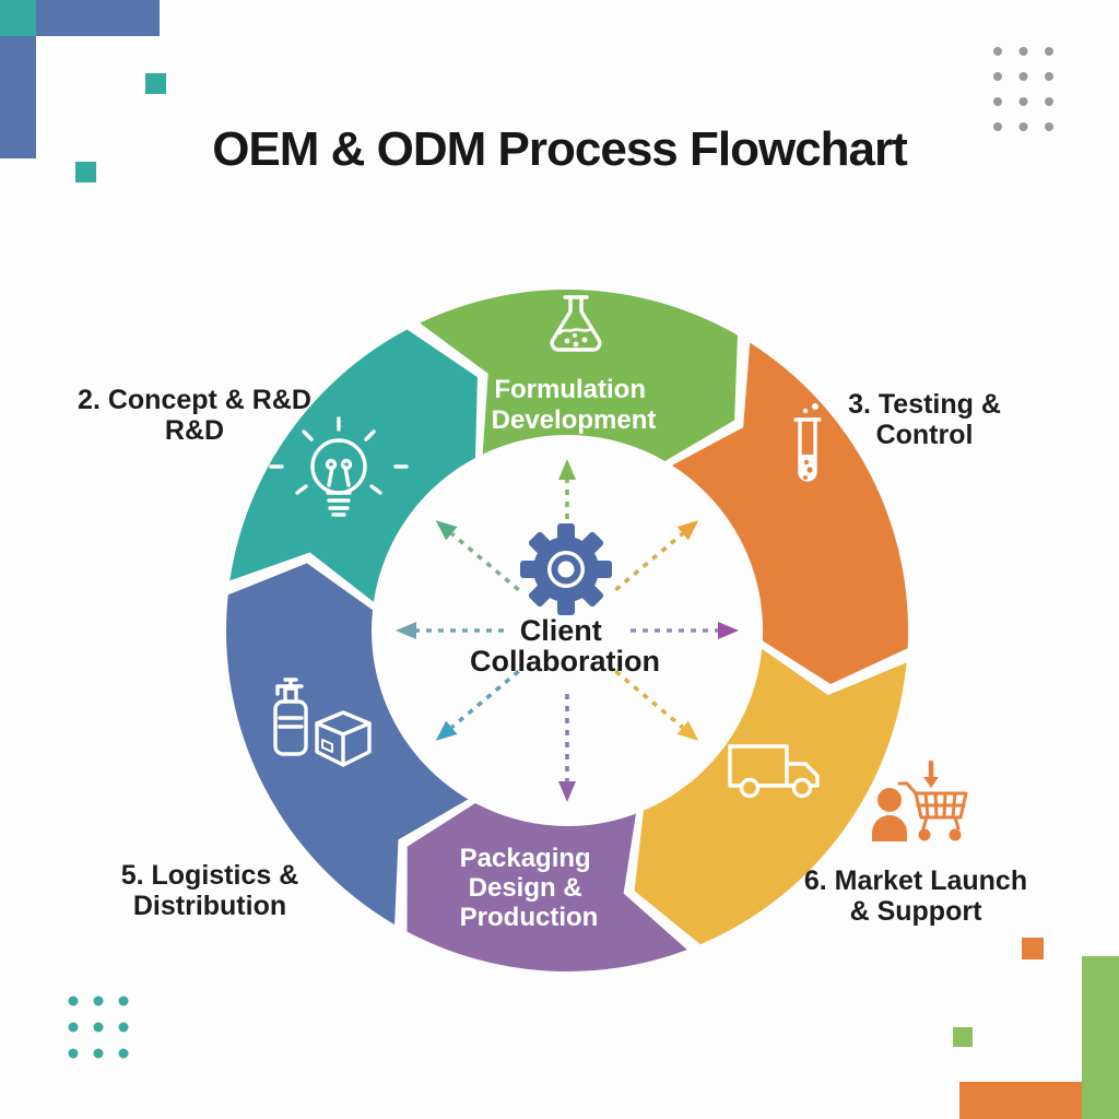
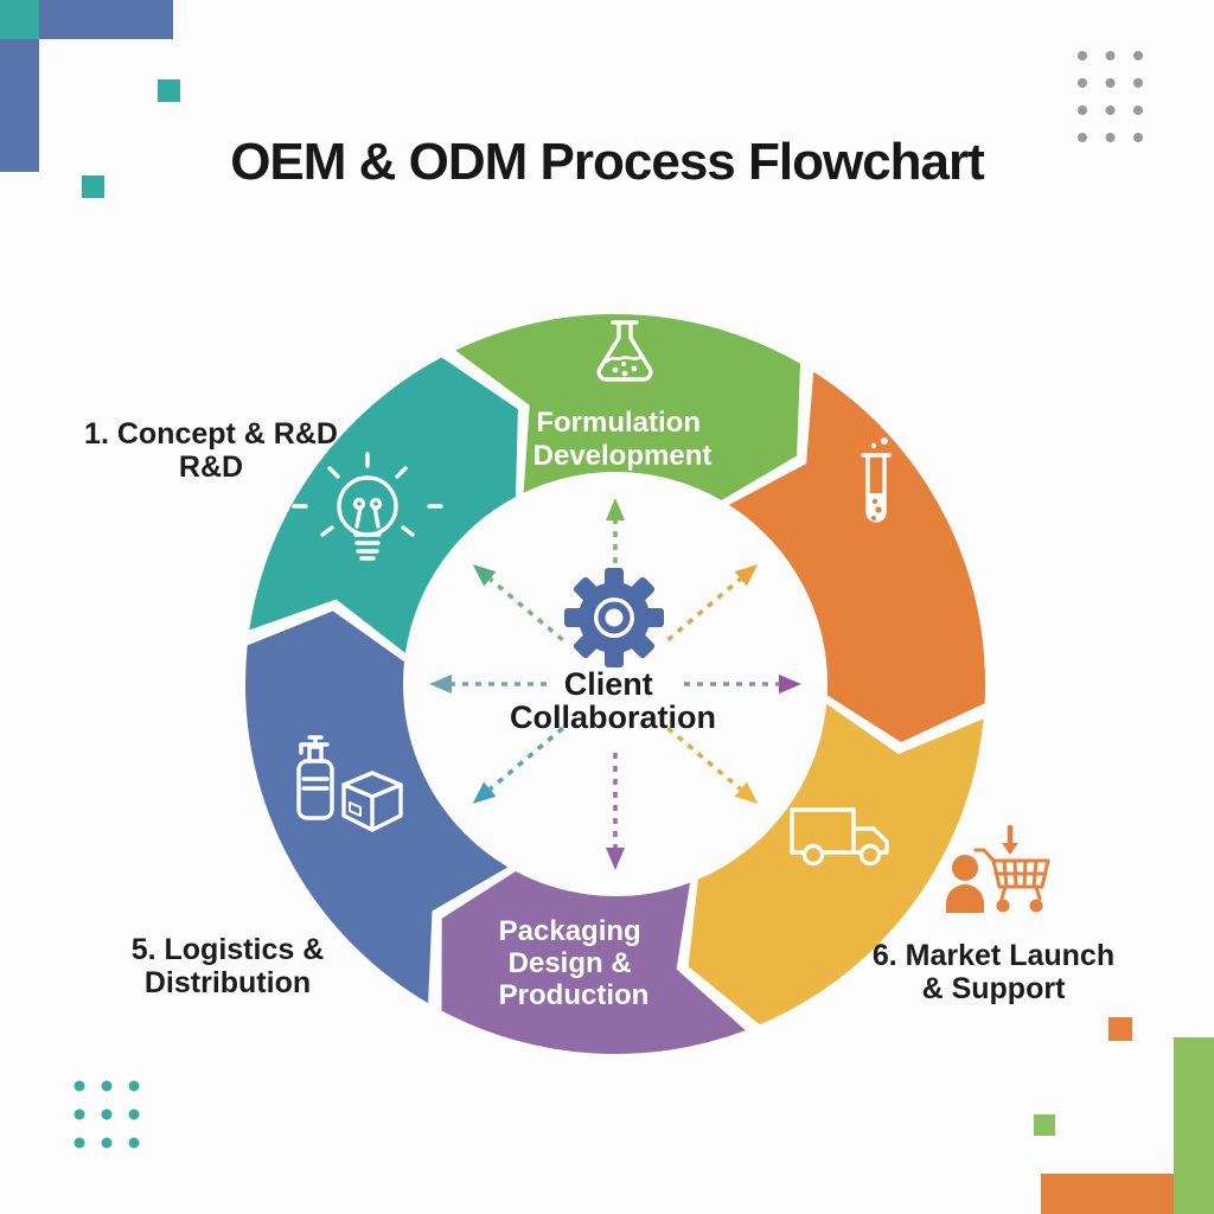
  OEM & ODM Process Flowchart
  Formulation Development
  Packaging Design & Production
  Client Collaboration
- 2. Concept & R&D
+ 1. Concept & R&D
  R&D
- 3. Testing &
- Control
  5. Logistics &
  Distribution
  6. Market Launch
  & Support
